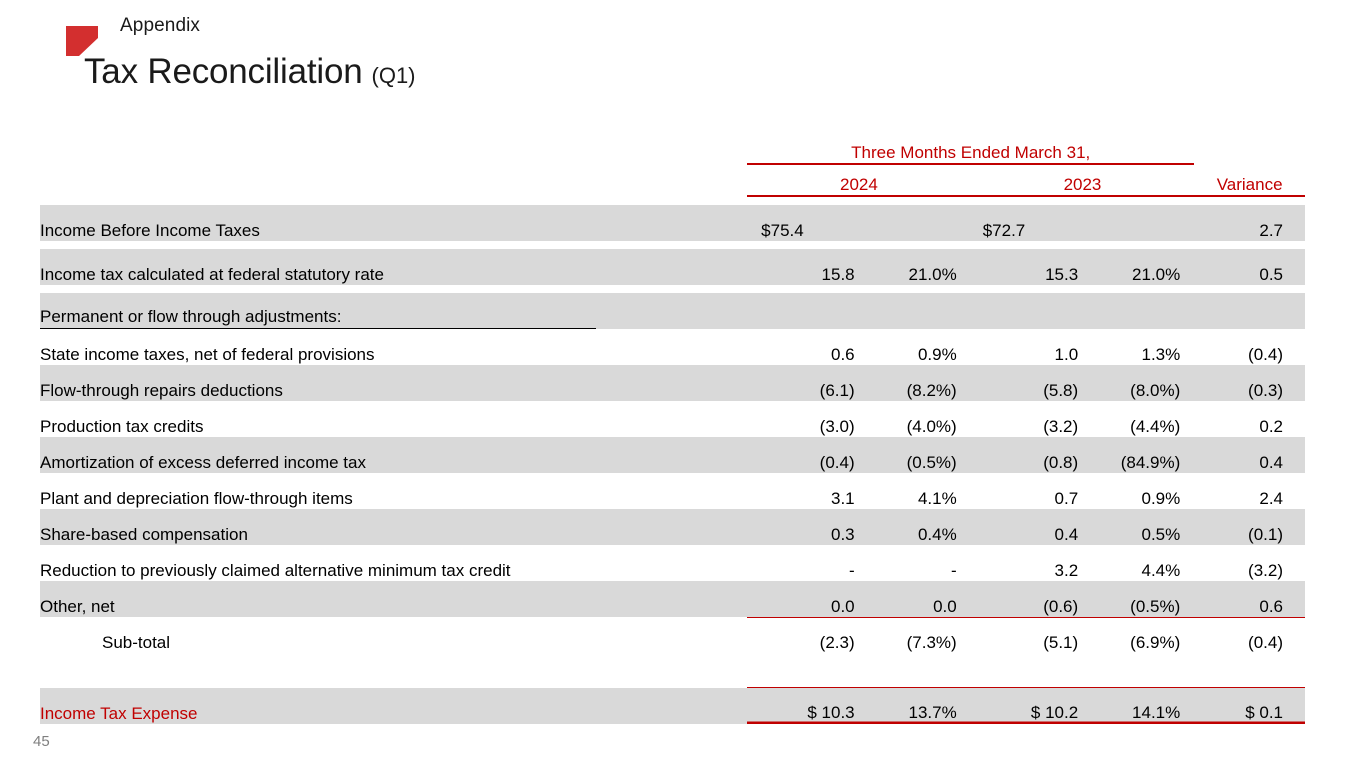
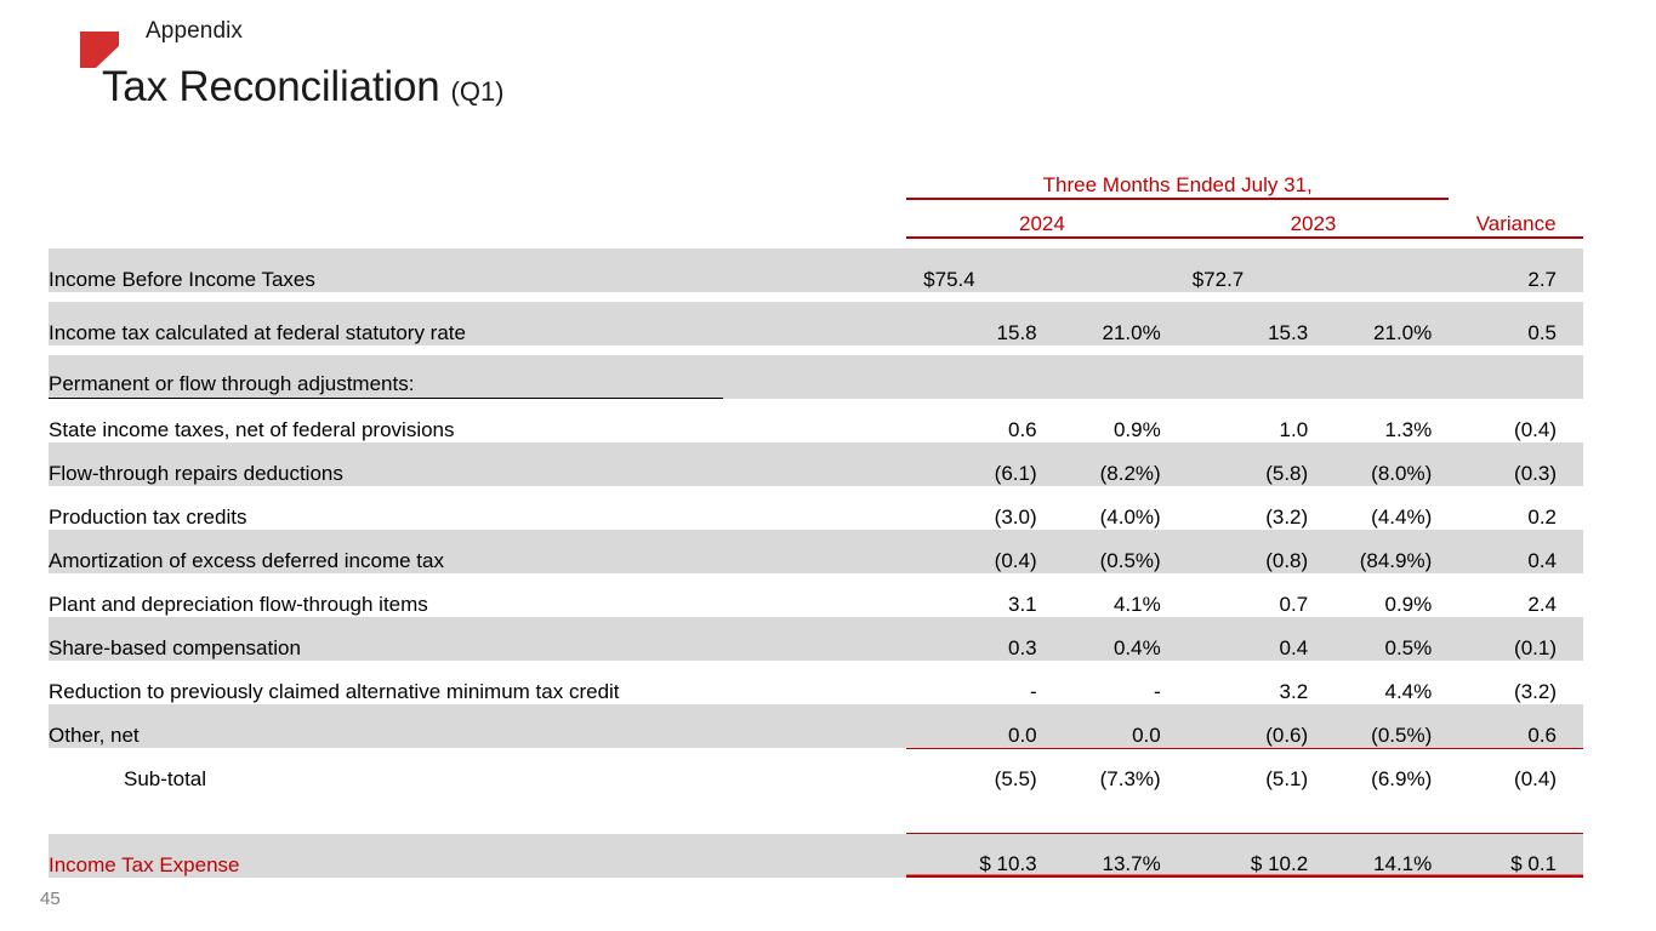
  Appendix
  Tax Reconciliation
  (Q1)
- 	Three Months Ended March 31,
+ 	Three Months Ended July 31,
  	2024	2023	Variance
  Income Before Income Taxes	$75.4		$72.7		2.7
  Income tax calculated at federal statutory rate	15.8	21.0%	15.3	21.0%	0.5
  Permanent or flow through adjustments:
  State income taxes, net of federal provisions	0.6	0.9%	1.0	1.3%	(0.4)
  Flow-through repairs deductions	(6.1)	(8.2%)	(5.8)	(8.0%)	(0.3)
  Production tax credits	(3.0)	(4.0%)	(3.2)	(4.4%)	0.2
  Amortization of excess deferred income tax	(0.4)	(0.5%)	(0.8)	(84.9%)	0.4
  Plant and depreciation flow-through items	3.1	4.1%	0.7	0.9%	2.4
  Share-based compensation	0.3	0.4%	0.4	0.5%	(0.1)
  Reduction to previously claimed alternative minimum tax credit	-	-	3.2	4.4%	(3.2)
  Other, net	0.0	0.0	(0.6)	(0.5%)	0.6
- Sub-total	(2.3)	(7.3%)	(5.1)	(6.9%)	(0.4)
+ Sub-total	(5.5)	(7.3%)	(5.1)	(6.9%)	(0.4)
  Income Tax Expense	$ 10.3	13.7%	$ 10.2	14.1%	$ 0.1
  45
